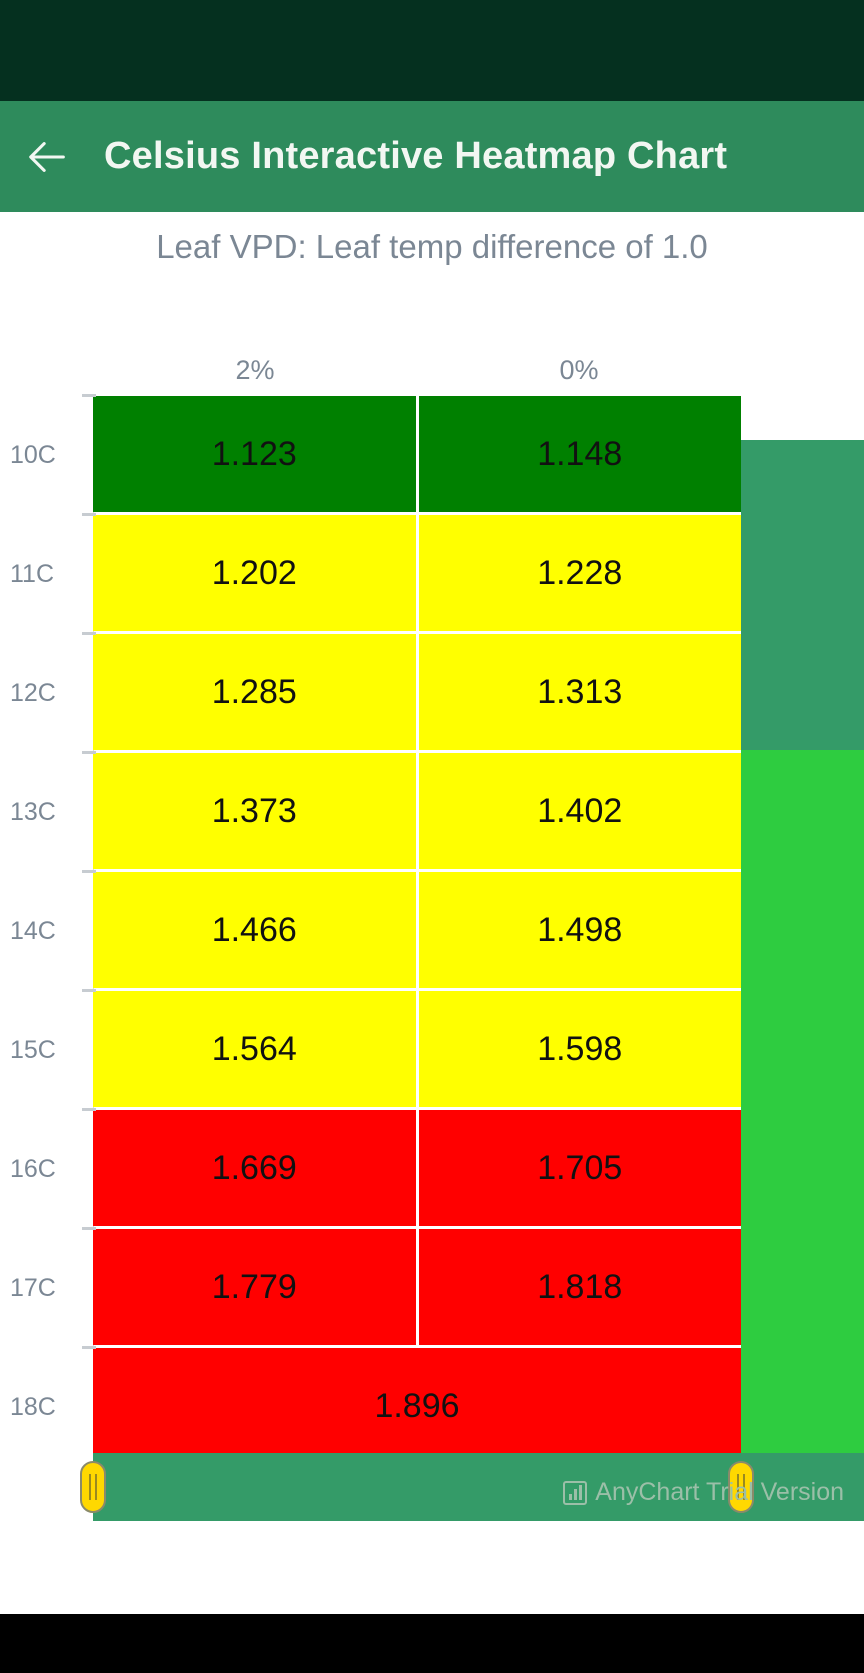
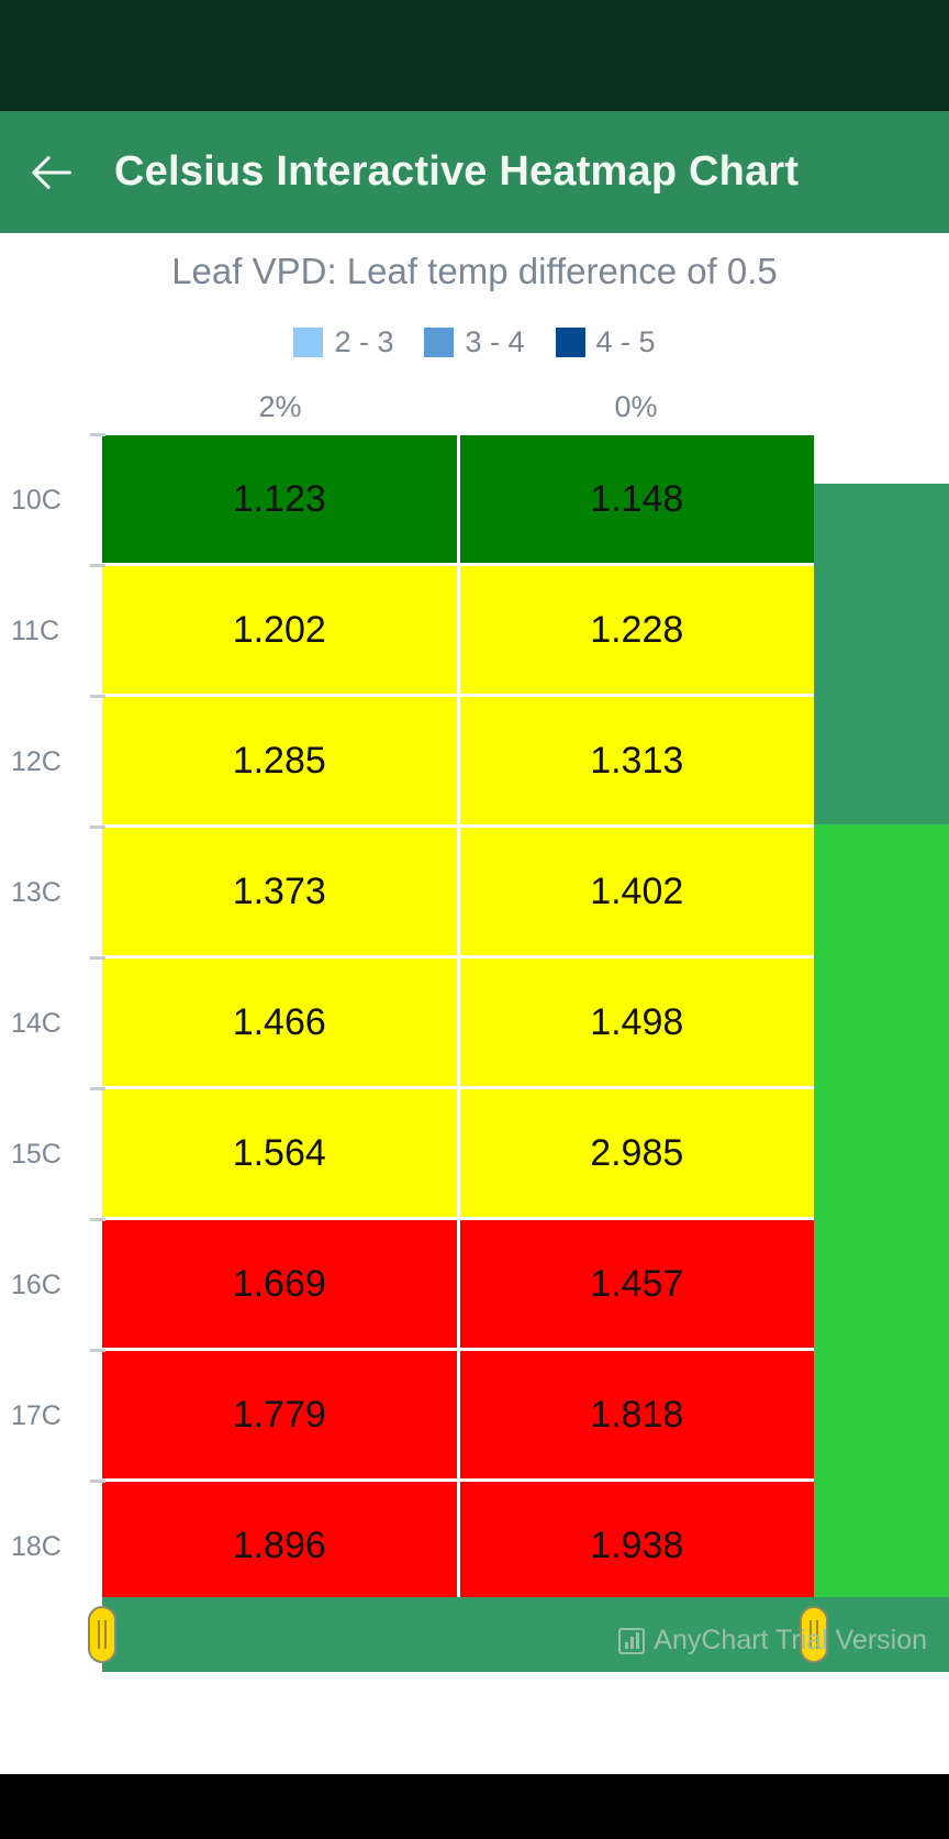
  Celsius Interactive Heatmap Chart
- Leaf VPD: Leaf temp difference of 1.0
+ Leaf VPD: Leaf temp difference of 0.5
+ 2 - 3
+ 3 - 4
+ 4 - 5
  2%
  0%
  10C
  1.123
  1.148
  11C
  1.202
  1.228
  12C
  1.285
  1.313
  13C
  1.373
  1.402
  14C
  1.466
  1.498
  15C
  1.564
- 1.598
+ 2.985
  16C
  1.669
- 1.705
+ 1.457
  17C
  1.779
  1.818
  18C
  1.896
+ 1.938
  AnyChart Trial Version
